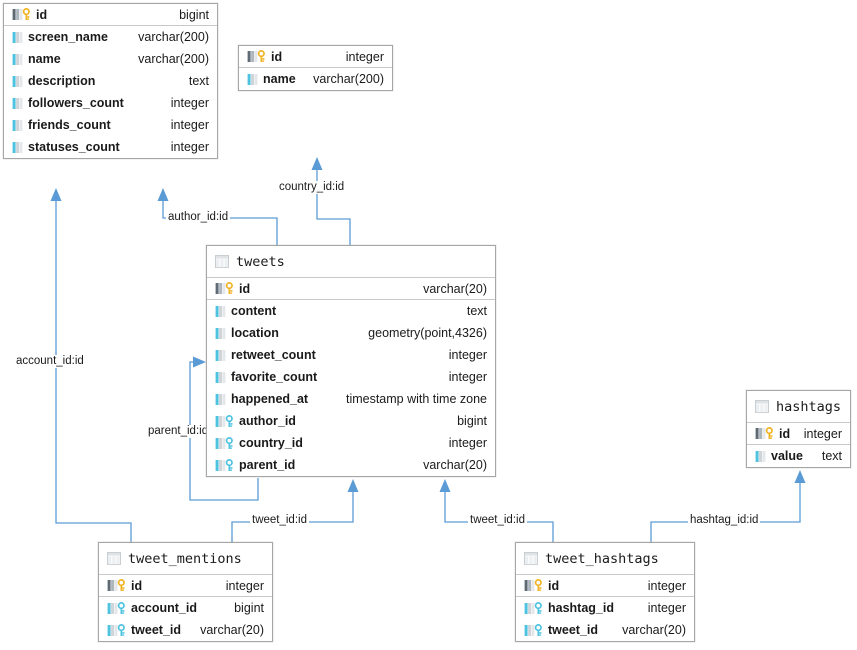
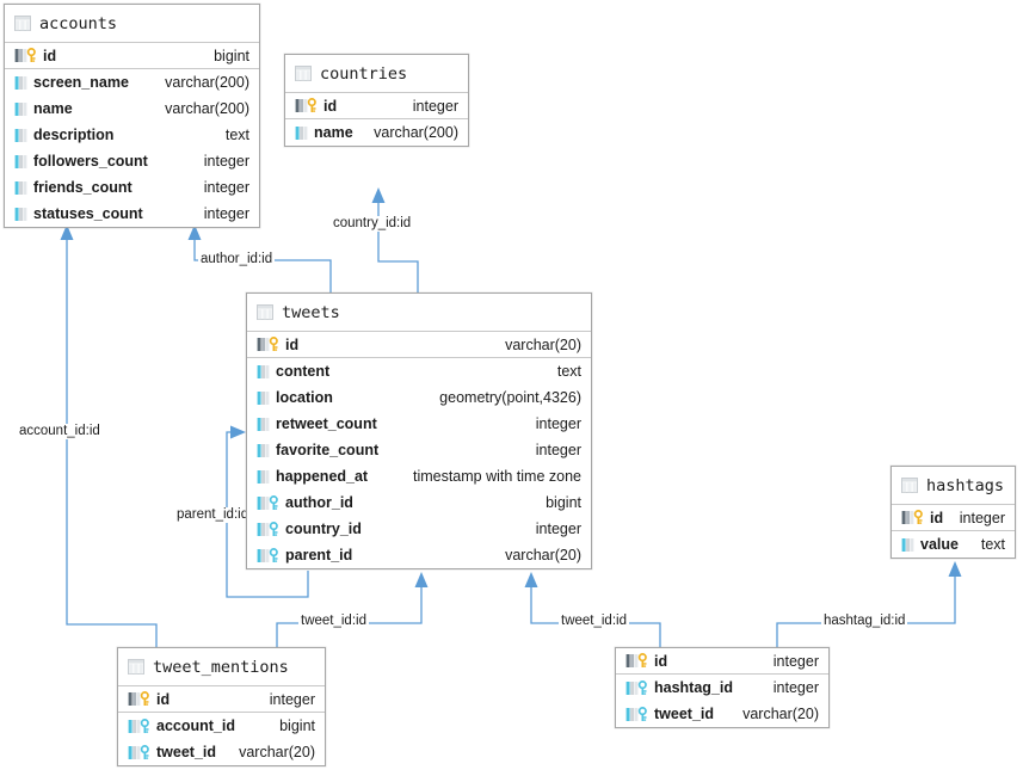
  author_id:id
  country_id:id
  parent_id:id
  account_id:id
  tweet_id:id
  tweet_id:id
  hashtag_id:id
+ accounts
  id
  bigint
  screen_name
  varchar(200)
  name
  varchar(200)
  description
  text
  followers_count
  integer
  friends_count
  integer
  statuses_count
  integer
+ countries
  id
  integer
  name
  varchar(200)
  tweets
  id
  varchar(20)
  content
  text
  location
  geometry(point,4326)
  retweet_count
  integer
  favorite_count
  integer
  happened_at
  timestamp with time zone
  author_id
  bigint
  country_id
  integer
  parent_id
  varchar(20)
  hashtags
  id
  integer
  value
  text
  tweet_mentions
  id
  integer
  account_id
  bigint
  tweet_id
  varchar(20)
- tweet_hashtags
  id
  integer
  hashtag_id
  integer
  tweet_id
  varchar(20)
